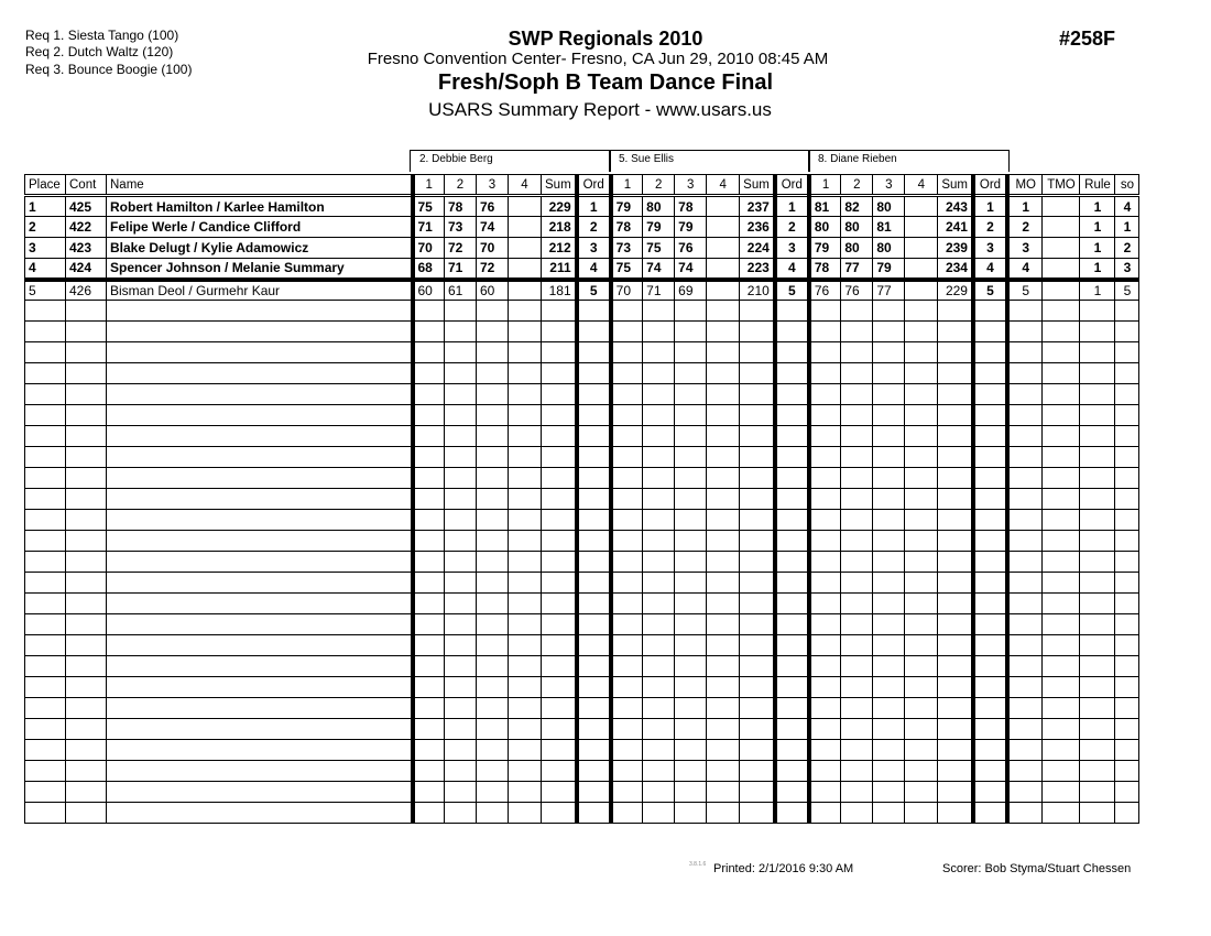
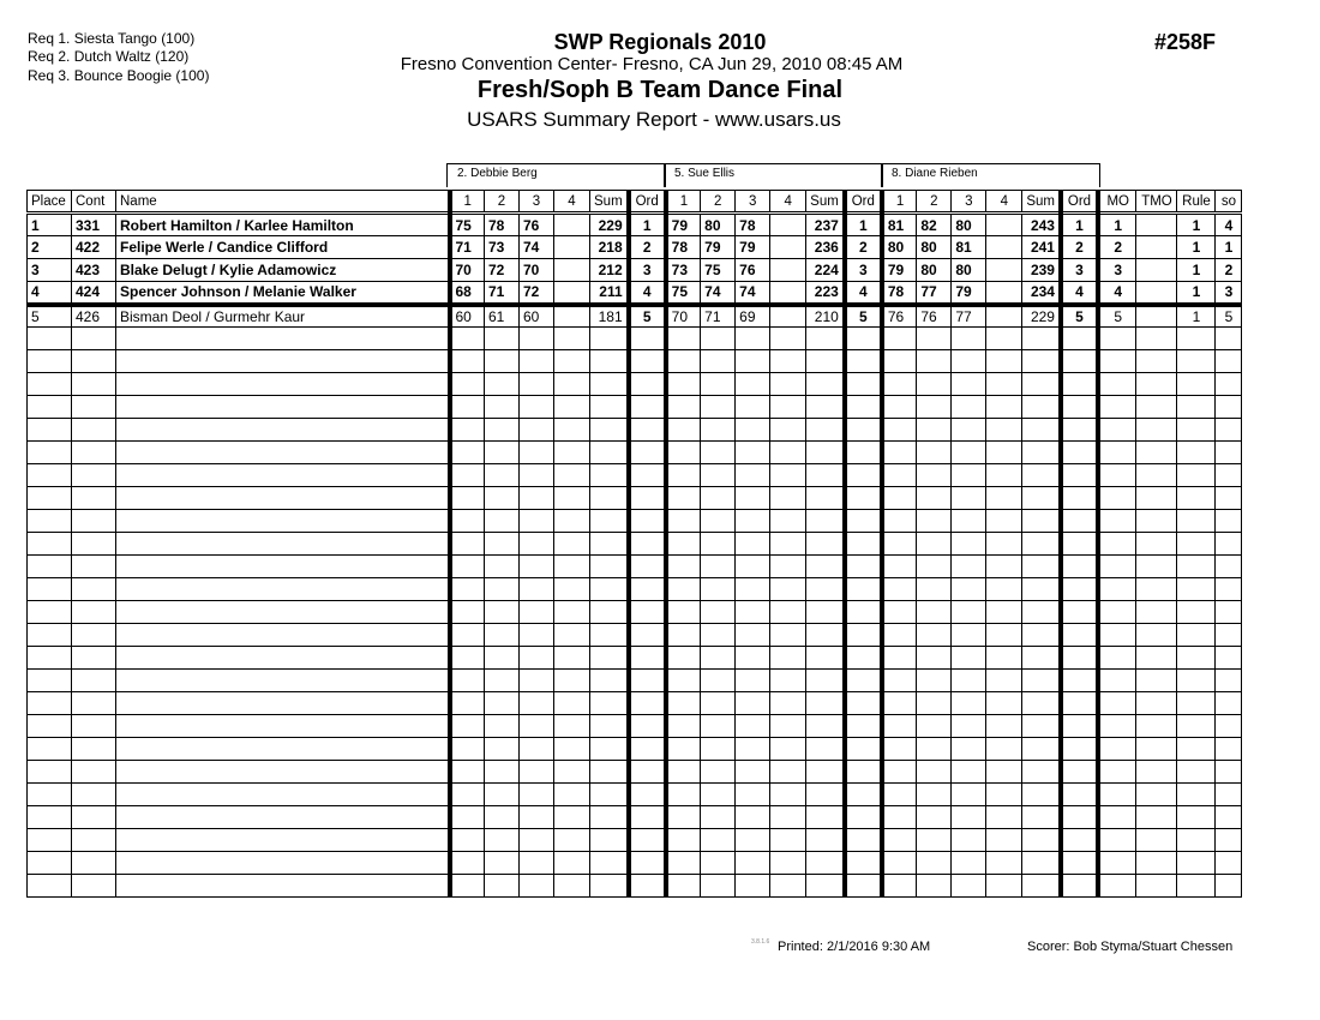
  Req 1. Siesta Tango (100)
  Req 2. Dutch Waltz (120)
  Req 3. Bounce Boogie (100)
  SWP Regionals 2010
  Fresno Convention Center- Fresno, CA Jun 29, 2010 08:45 AM
  Fresh/Soph B Team Dance Final
  USARS Summary Report - www.usars.us
  #258F
  2. Debbie Berg
  5. Sue Ellis
  8. Diane Rieben
  Place	Cont	Name	1	2	3	4	Sum	Ord	1	2	3	4	Sum	Ord	1	2	3	4	Sum	Ord	MO	TMO	Rule	so
- 1	425	Robert Hamilton / Karlee Hamilton	75	78	76		229	1	79	80	78		237	1	81	82	80		243	1	1		1	4
+ 1	331	Robert Hamilton / Karlee Hamilton	75	78	76		229	1	79	80	78		237	1	81	82	80		243	1	1		1	4
  2	422	Felipe Werle / Candice Clifford	71	73	74		218	2	78	79	79		236	2	80	80	81		241	2	2		1	1
  3	423	Blake Delugt / Kylie Adamowicz	70	72	70		212	3	73	75	76		224	3	79	80	80		239	3	3		1	2
- 4	424	Spencer Johnson / Melanie Summary	68	71	72		211	4	75	74	74		223	4	78	77	79		234	4	4		1	3
+ 4	424	Spencer Johnson / Melanie Walker	68	71	72		211	4	75	74	74		223	4	78	77	79		234	4	4		1	3
  5	426	Bisman Deol / Gurmehr Kaur	60	61	60		181	5	70	71	69		210	5	76	76	77		229	5	5		1	5
  Printed: 2/1/2016 9:30 AM
  Scorer: Bob Styma/Stuart Chessen
